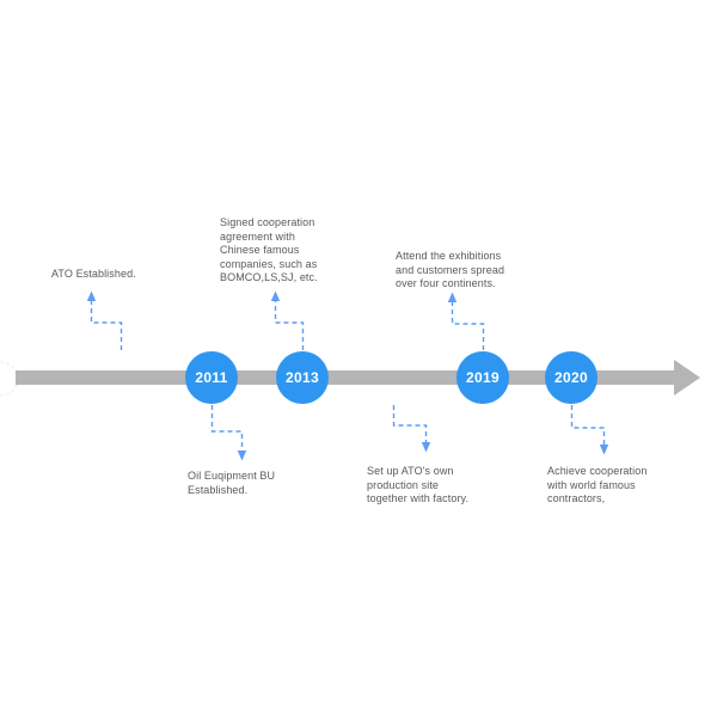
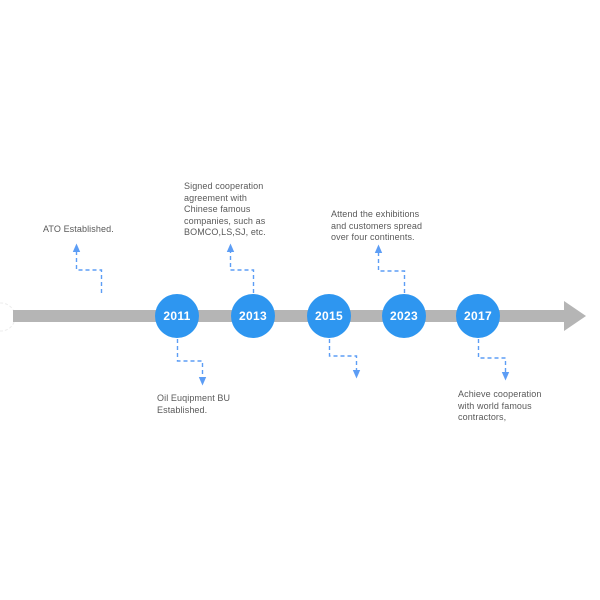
  2011
  2013
+ 2015
- 2019
+ 2023
- 2020
+ 2017
  ATO Established.
  Oil Euqipment BU
  Established.
  Signed cooperation
  agreement with
  Chinese famous
  companies, such as
  BOMCO,LS,SJ, etc.
- Set up ATO's own
- production site
- together with factory.
  Attend the exhibitions
  and customers spread
  over four continents.
  Achieve cooperation
  with world famous
  contractors,
